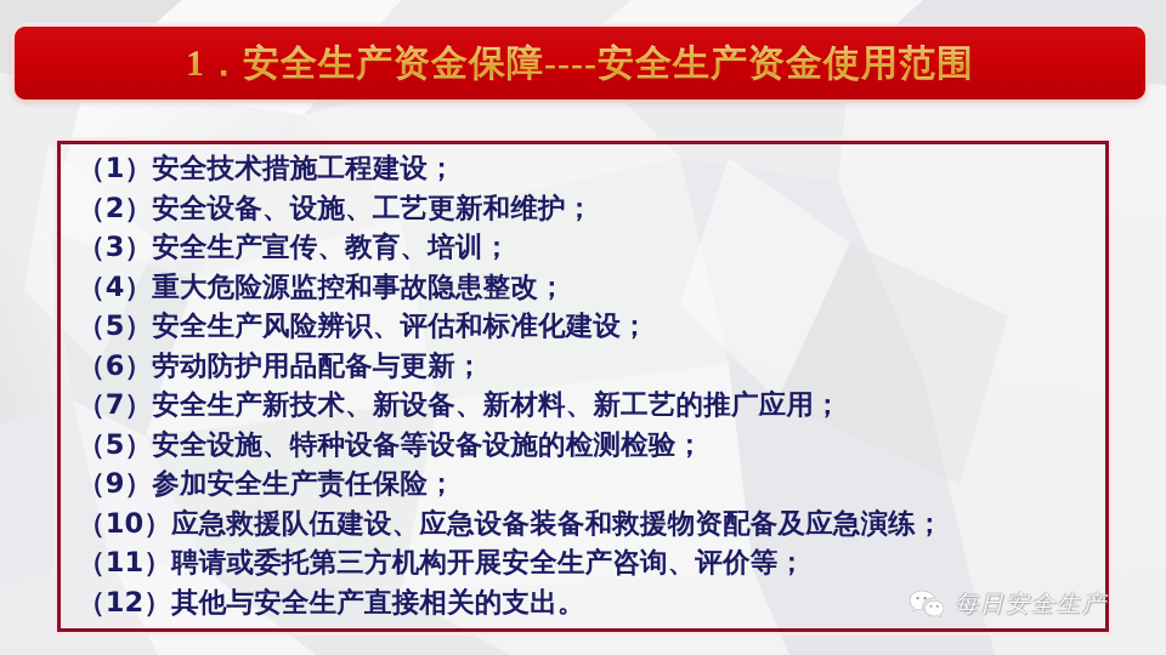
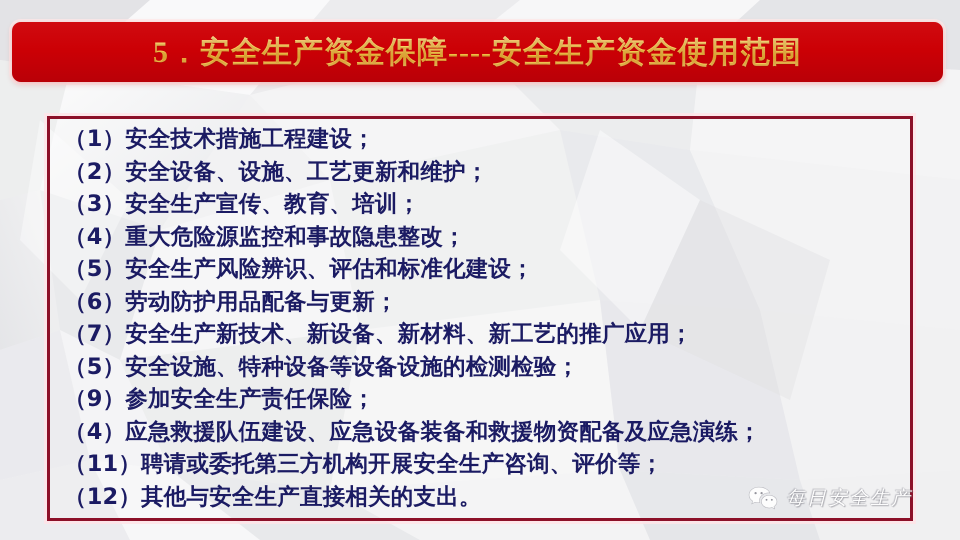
- 1．安全生产资金保障----安全生产资金使用范围
+ 5．安全生产资金保障----安全生产资金使用范围
  （1）安全技术措施工程建设；
  （2）安全设备、设施、工艺更新和维护；
  （3）安全生产宣传、教育、培训；
  （4）重大危险源监控和事故隐患整改；
  （5）安全生产风险辨识、评估和标准化建设；
  （6）劳动防护用品配备与更新；
  （7）安全生产新技术、新设备、新材料、新工艺的推广应用；
  （5）安全设施、特种设备等设备设施的检测检验；
  （9）参加安全生产责任保险；
- （10）应急救援队伍建设、应急设备装备和救援物资配备及应急演练；
+ （4）应急救援队伍建设、应急设备装备和救援物资配备及应急演练；
  （11）聘请或委托第三方机构开展安全生产咨询、评价等；
  （12）其他与安全生产直接相关的支出。
  每日安全生产
